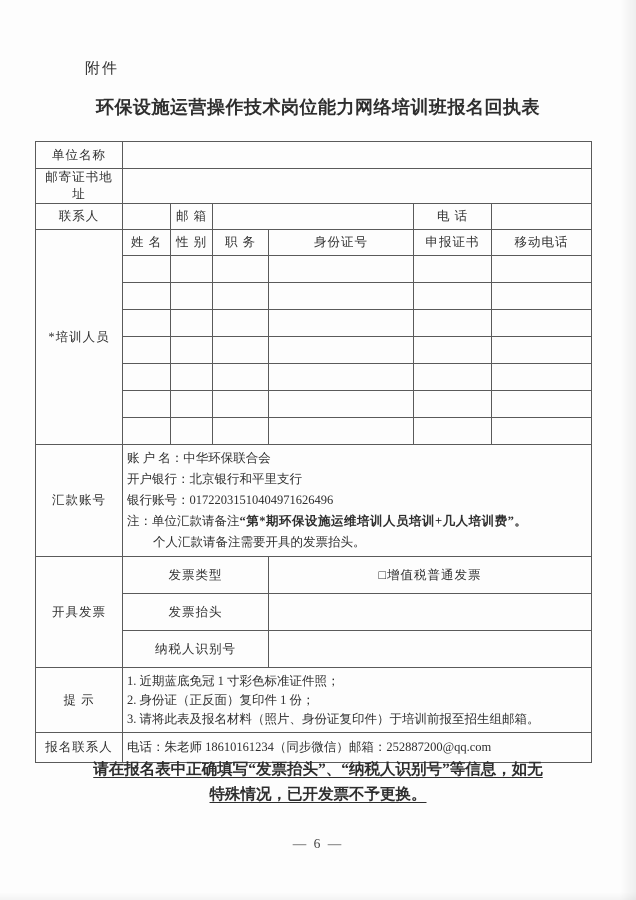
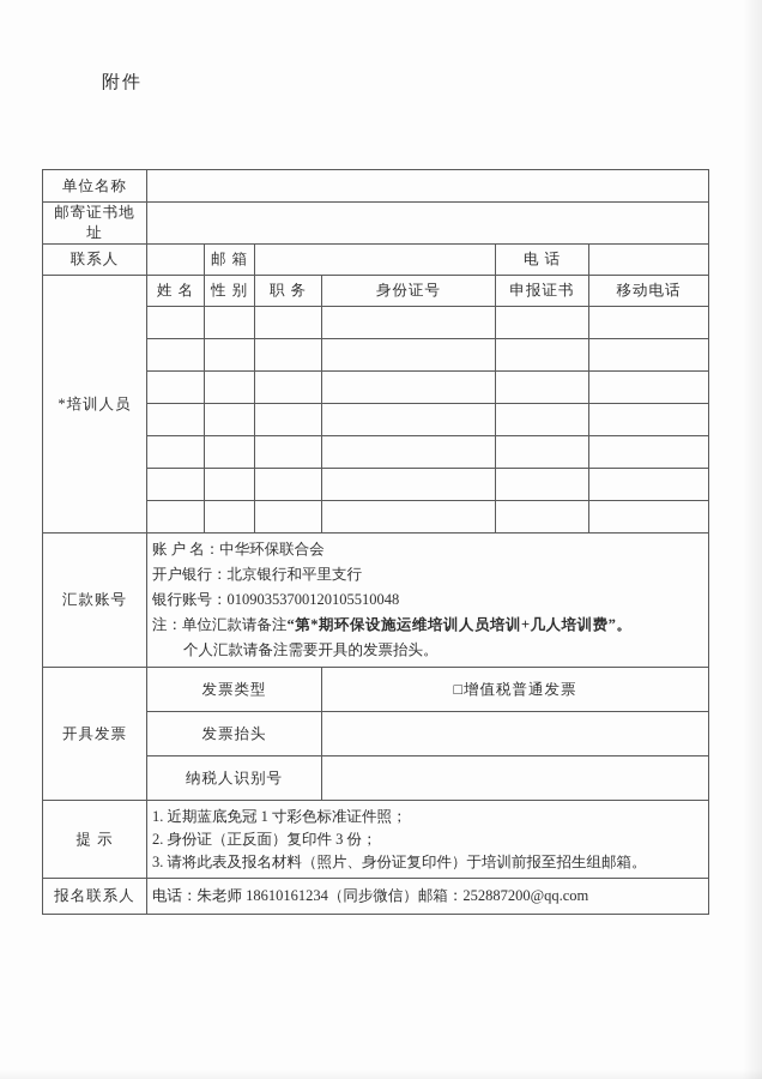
  附件
- 环保设施运营操作技术岗位能力网络培训班报名回执表
  单位名称
  邮寄证书地址
  联系人		邮 箱		电 话
  *培训人员	姓 名	性 别	职 务	身份证号	申报证书	移动电话
- 汇款账号	账 户 名：中华环保联合会 开户银行：北京银行和平里支行 银行账号：01722031510404971626496 注：单位汇款请备注“第*期环保设施运维培训人员培训+几人培训费”。 个人汇款请备注需要开具的发票抬头。
+ 汇款账号	账 户 名：中华环保联合会 开户银行：北京银行和平里支行 银行账号：01090353700120105510048 注：单位汇款请备注“第*期环保设施运维培训人员培训+几人培训费”。 个人汇款请备注需要开具的发票抬头。
  开具发票	发票类型	□增值税普通发票
  发票抬头
  纳税人识别号
- 提 示	1. 近期蓝底免冠 1 寸彩色标准证件照； 2. 身份证（正反面）复印件 1 份； 3. 请将此表及报名材料（照片、身份证复印件）于培训前报至招生组邮箱。
+ 提 示	1. 近期蓝底免冠 1 寸彩色标准证件照； 2. 身份证（正反面）复印件 3 份； 3. 请将此表及报名材料（照片、身份证复印件）于培训前报至招生组邮箱。
  报名联系人	电话：朱老师 18610161234（同步微信）邮箱：252887200@qq.com
- 请在报名表中正确填写“发票抬头”、“纳税人识别号”等信息，如无 特殊情况，已开发票不予更换。
- — 6 —
